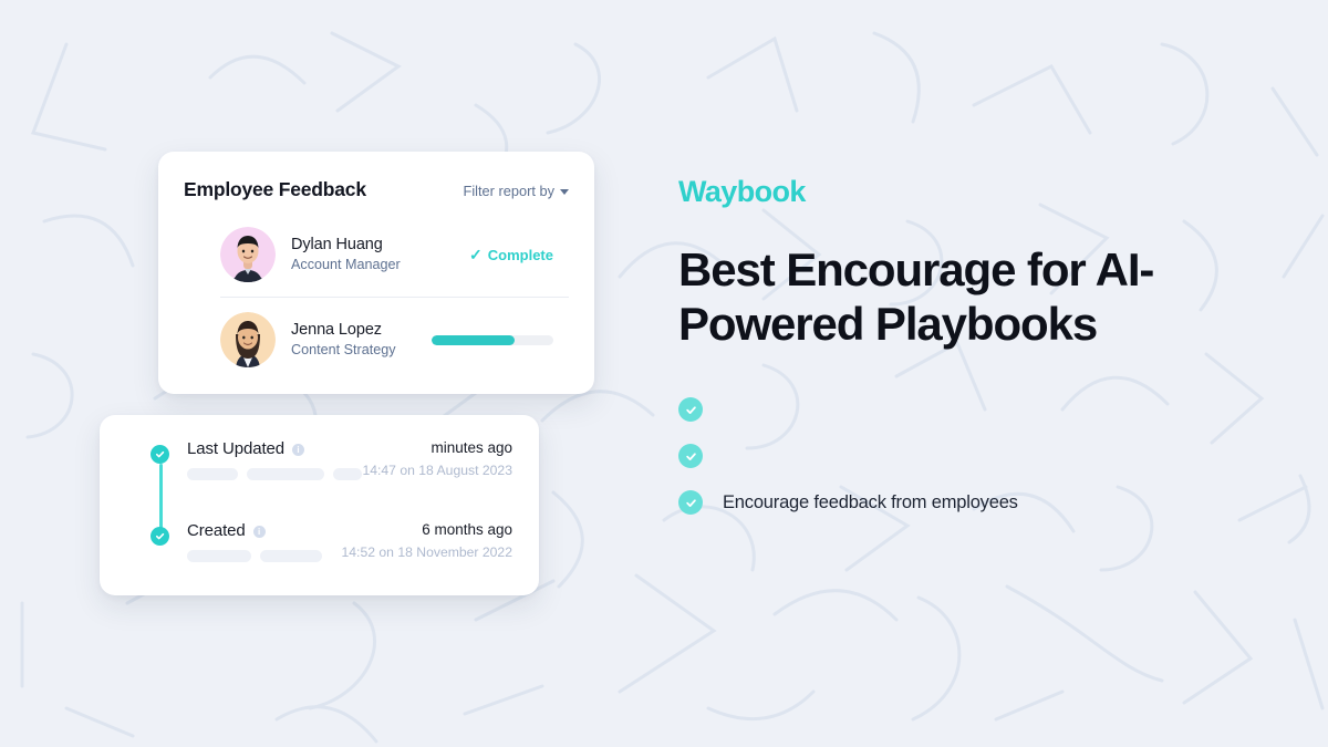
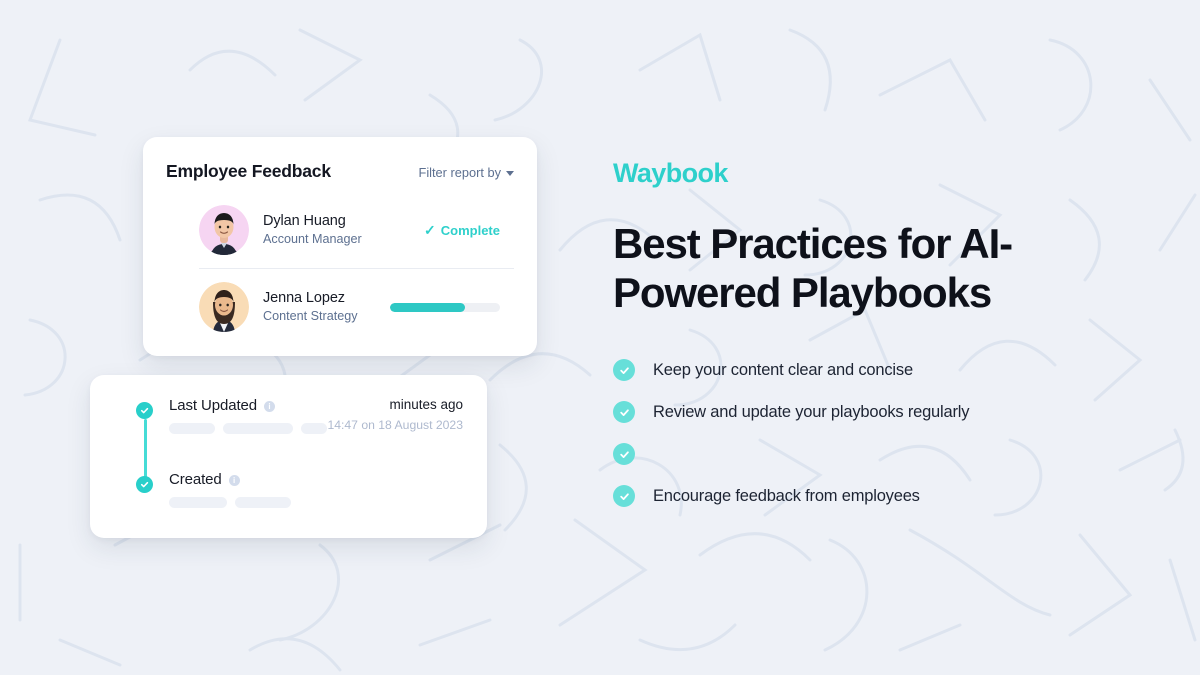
  Employee Feedback
  Filter report by
  Dylan Huang
  Account Manager
  ✓
  Complete
  Jenna Lopez
  Content Strategy
  Last Updated
  i
  minutes ago
  14:47 on 18 August 2023
  Created
  i
- 6 months ago
- 14:52 on 18 November 2022
  Waybook
- Best Encourage for AI-Powered Playbooks
+ Best Practices for AI-Powered Playbooks
+ Keep your content clear and concise
+ Review and update your playbooks regularly
  Encourage feedback from employees
